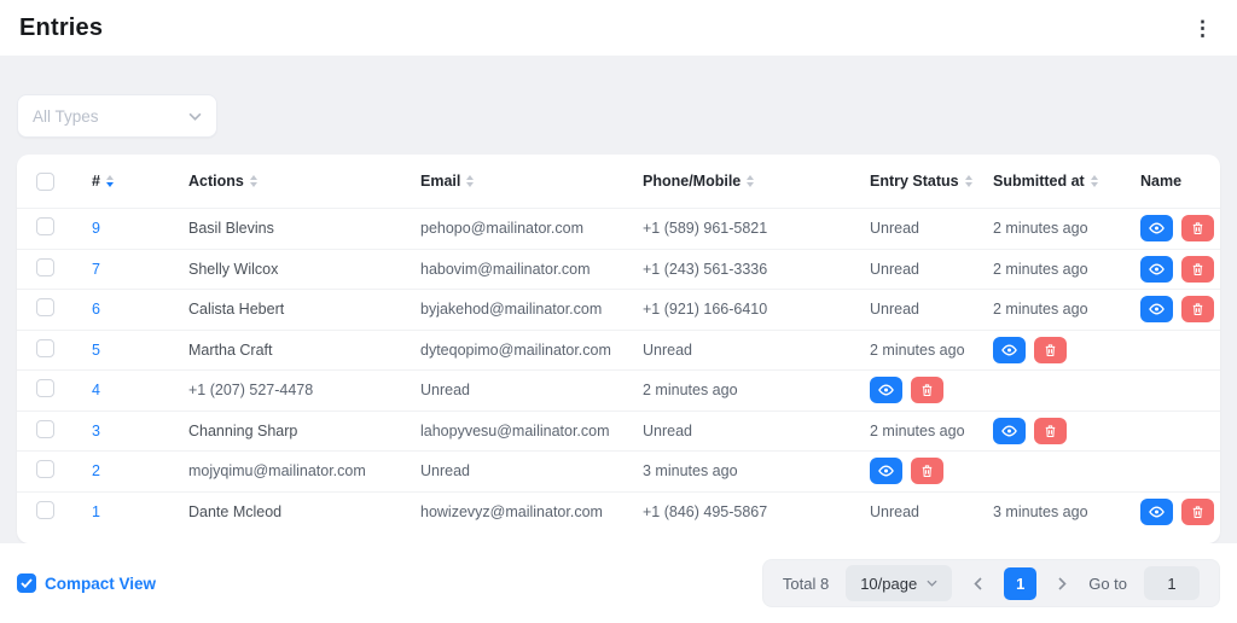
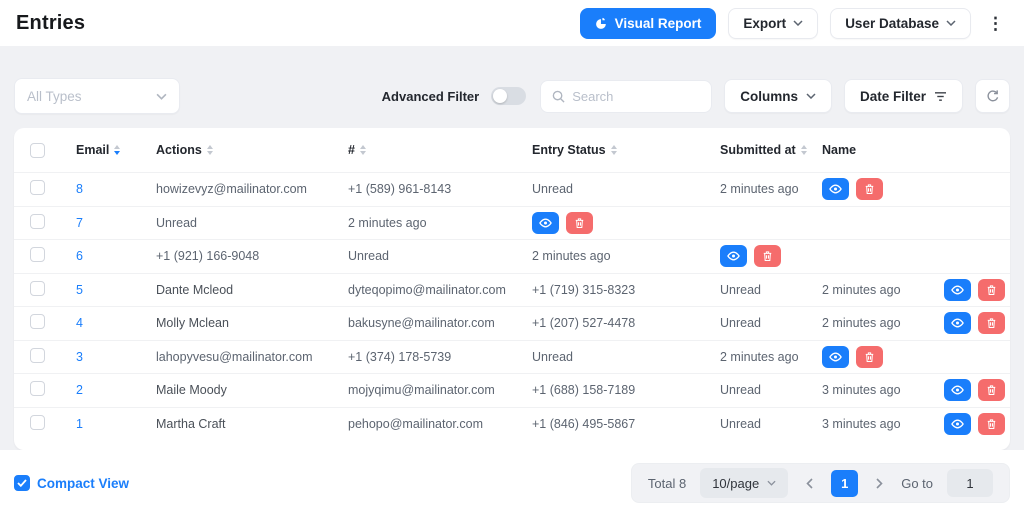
  Entries
+ Visual Report
+ Export
+ User Database
  ⋮
  All Types
+ Advanced Filter
+ Search
+ Columns
+ Date Filter
- #
+ Email
  Actions
- Email
+ #
- Phone/Mobile
  Entry Status
  Submitted at
  Name
- 9
+ 8
- Basil Blevins
- pehopo@mailinator.com
+ howizevyz@mailinator.com
- +1 (589) 961-5821
+ +1 (589) 961-8143
  Unread
  2 minutes ago
  7
- Shelly Wilcox
- habovim@mailinator.com
- +1 (243) 561-3336
  Unread
  2 minutes ago
  6
- Calista Hebert
- byjakehod@mailinator.com
- +1 (921) 166-6410
+ +1 (921) 166-9048
  Unread
  2 minutes ago
  5
- Martha Craft
+ Dante Mcleod
  dyteqopimo@mailinator.com
+ +1 (719) 315-8323
  Unread
  2 minutes ago
  4
+ Molly Mclean
+ bakusyne@mailinator.com
  +1 (207) 527-4478
  Unread
  2 minutes ago
  3
- Channing Sharp
  lahopyvesu@mailinator.com
+ +1 (374) 178-5739
  Unread
  2 minutes ago
  2
+ Maile Moody
  mojyqimu@mailinator.com
+ +1 (688) 158-7189
  Unread
  3 minutes ago
  1
- Dante Mcleod
+ Martha Craft
- howizevyz@mailinator.com
+ pehopo@mailinator.com
  +1 (846) 495-5867
  Unread
  3 minutes ago
  Compact View
  Total 8
  10/page
  1
  Go to
  1
